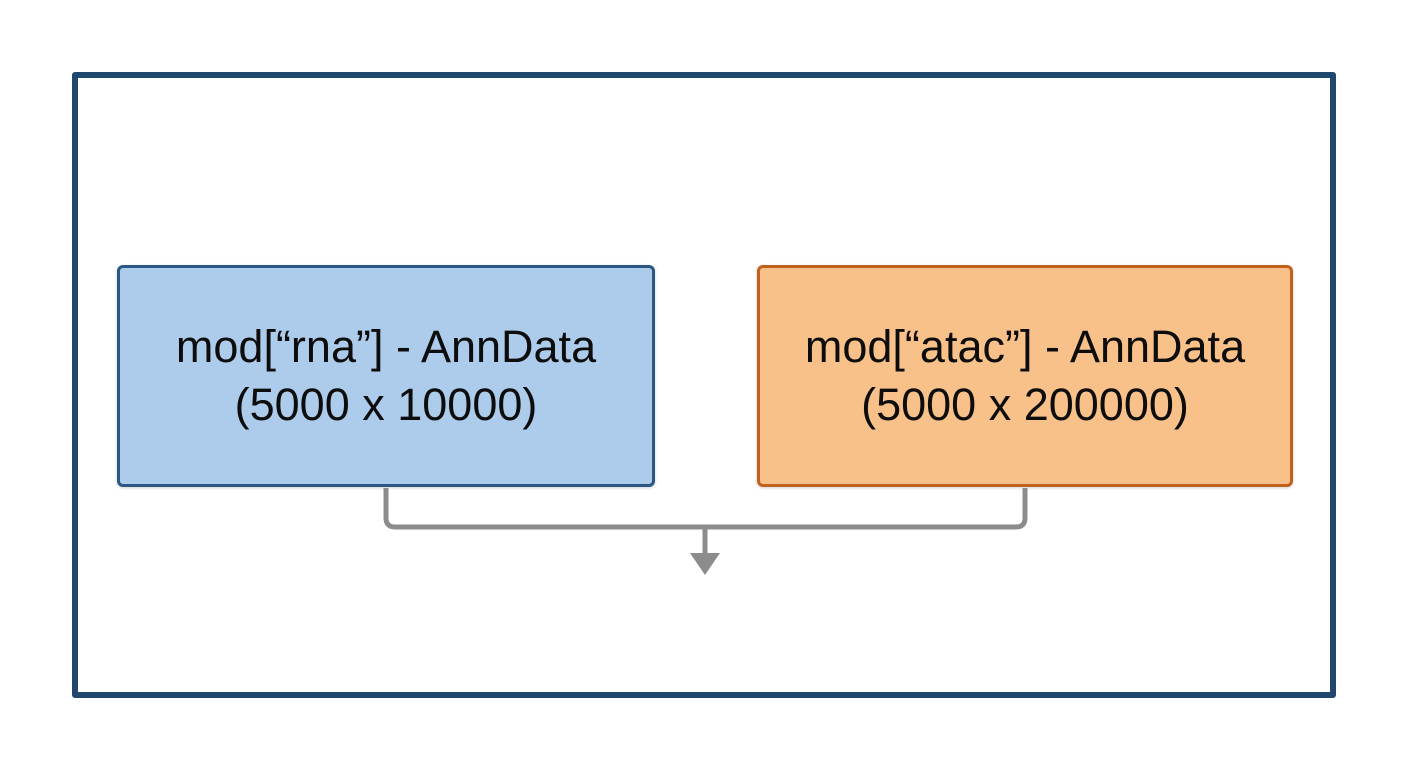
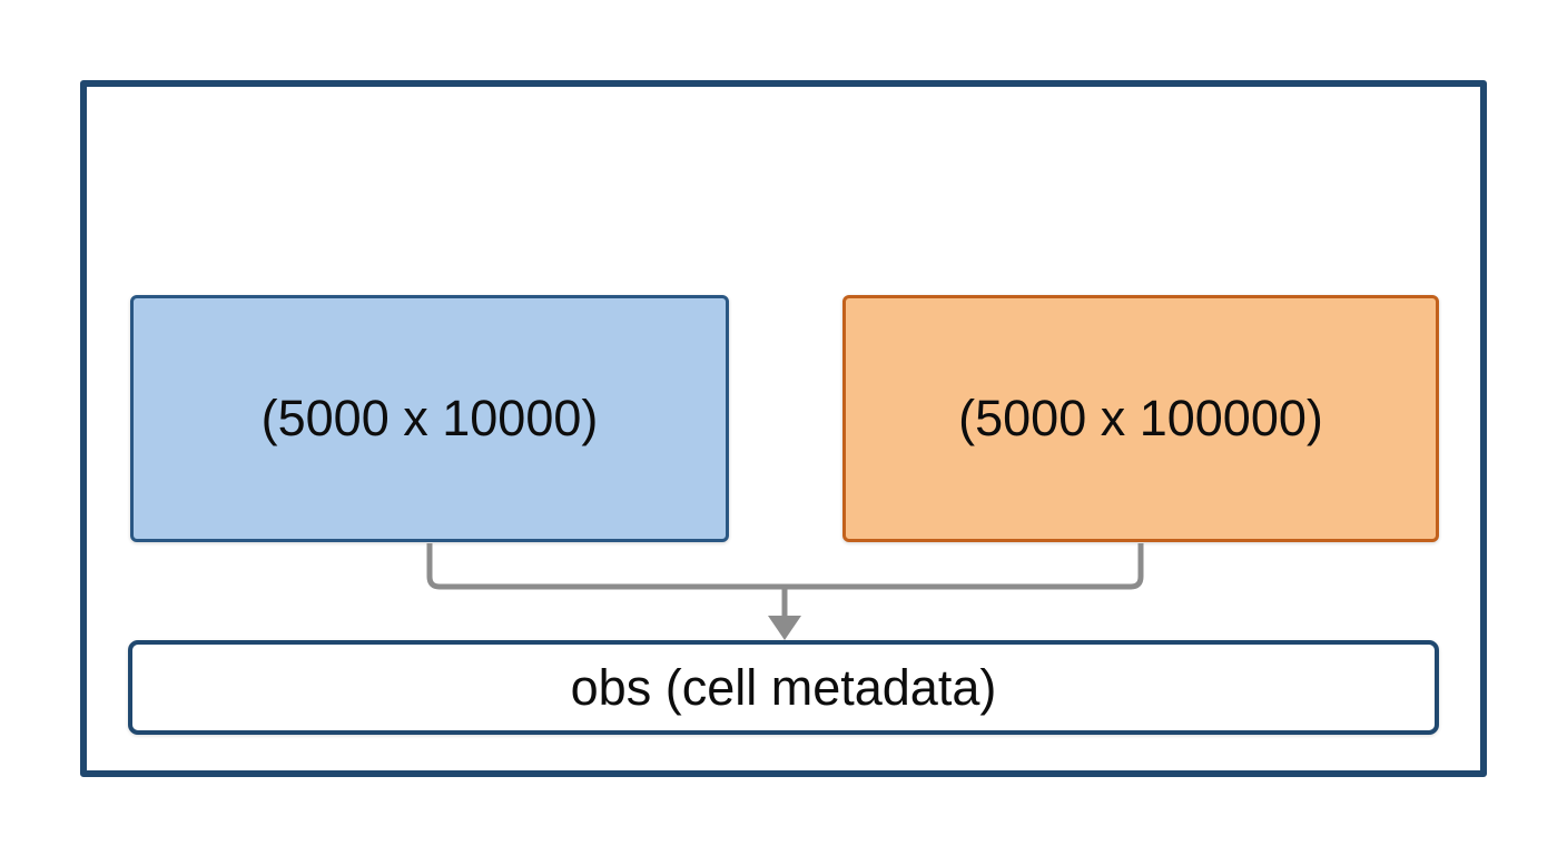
- mod[“rna”] - AnnData
  (5000 x 10000)
- mod[“atac”] - AnnData
- (5000 x 200000)
+ (5000 x 100000)
+ obs (cell metadata)
